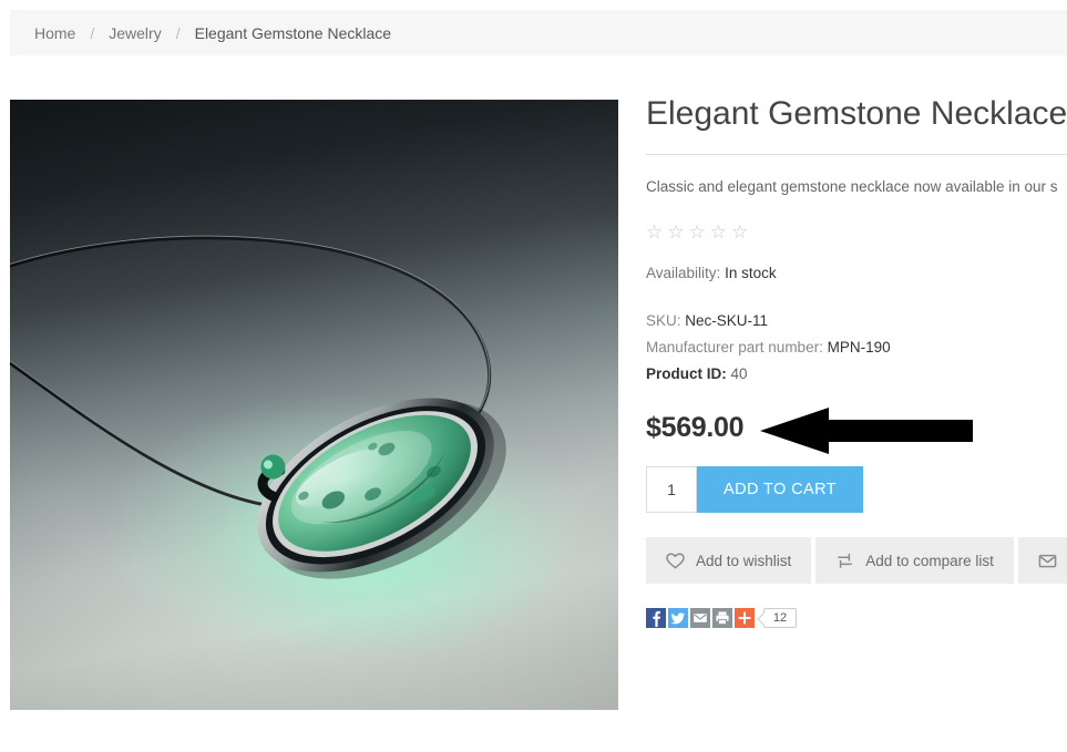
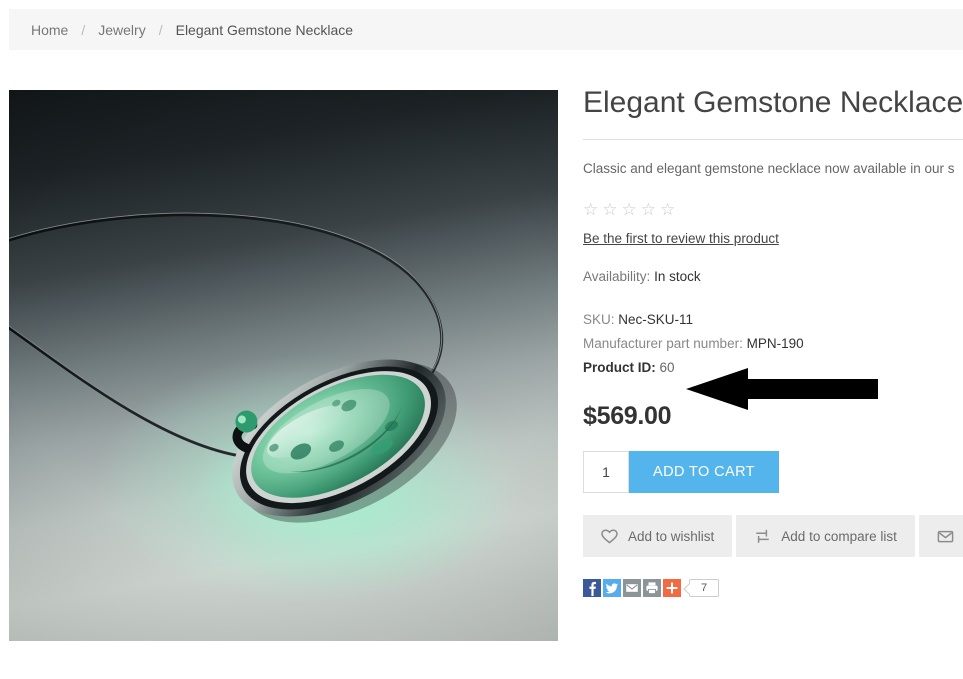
  Home
  /
  Jewelry
  /
  Elegant Gemstone Necklace
  Elegant Gemstone Necklace
  Classic and elegant gemstone necklace now available in our s
  ☆☆☆☆☆
+ Be the first to review this product
  Availability: In stock
  SKU: Nec-SKU-11
  Manufacturer part number: MPN-190
- Product ID: 40
+ Product ID: 60
  $569.00
  1
  ADD TO CART
  Add to wishlist
  Add to compare list
- 12
+ 7
